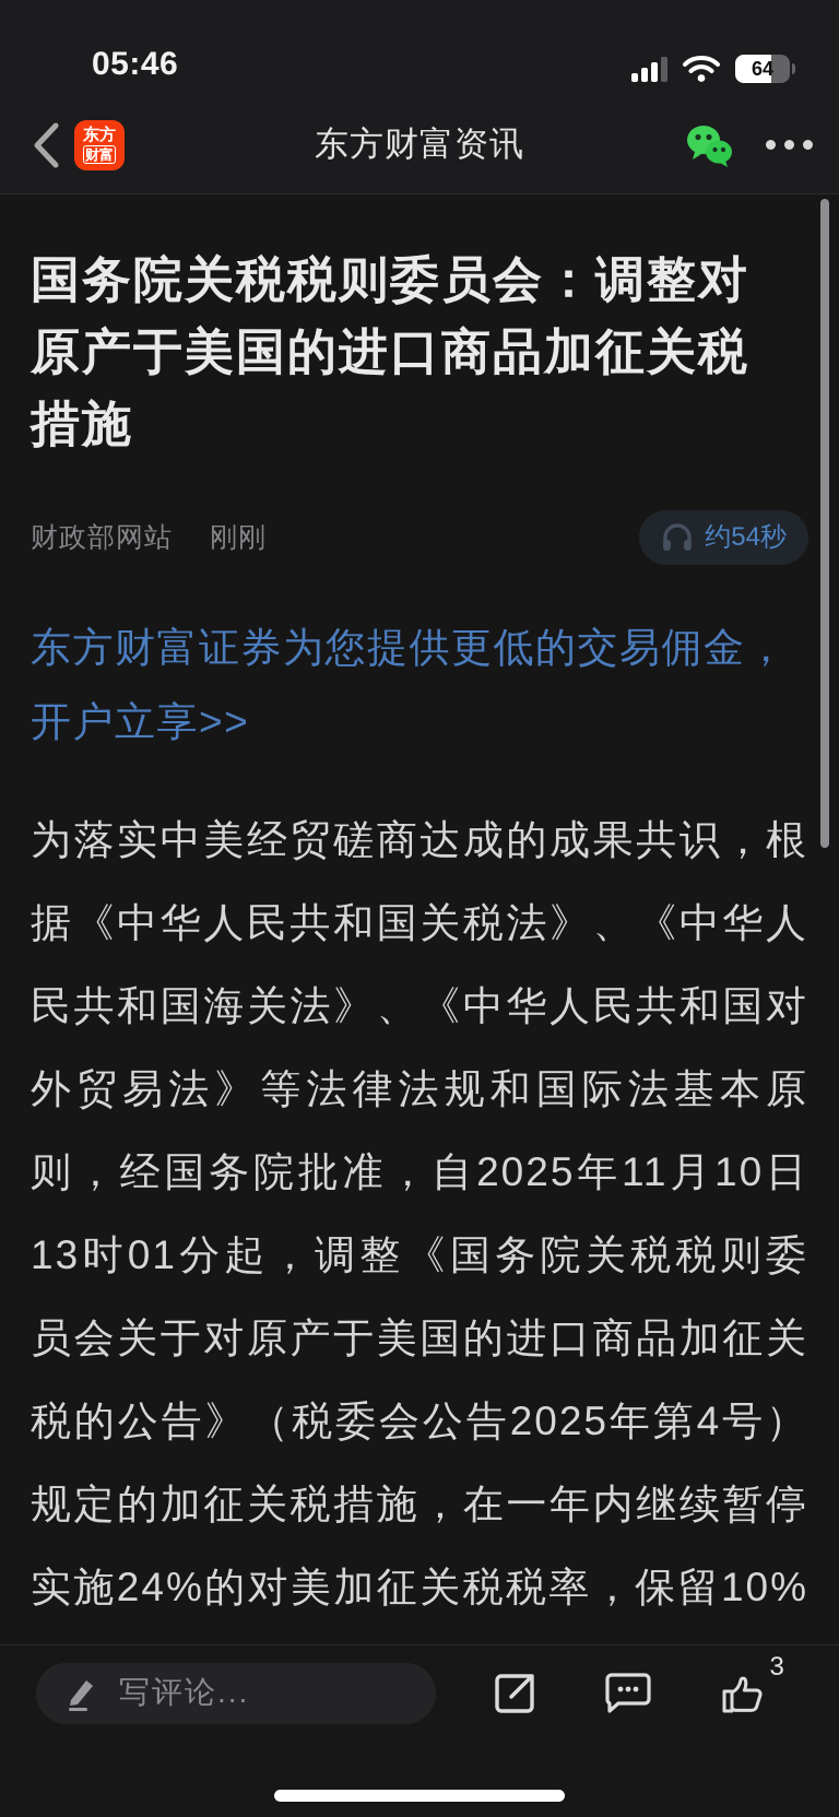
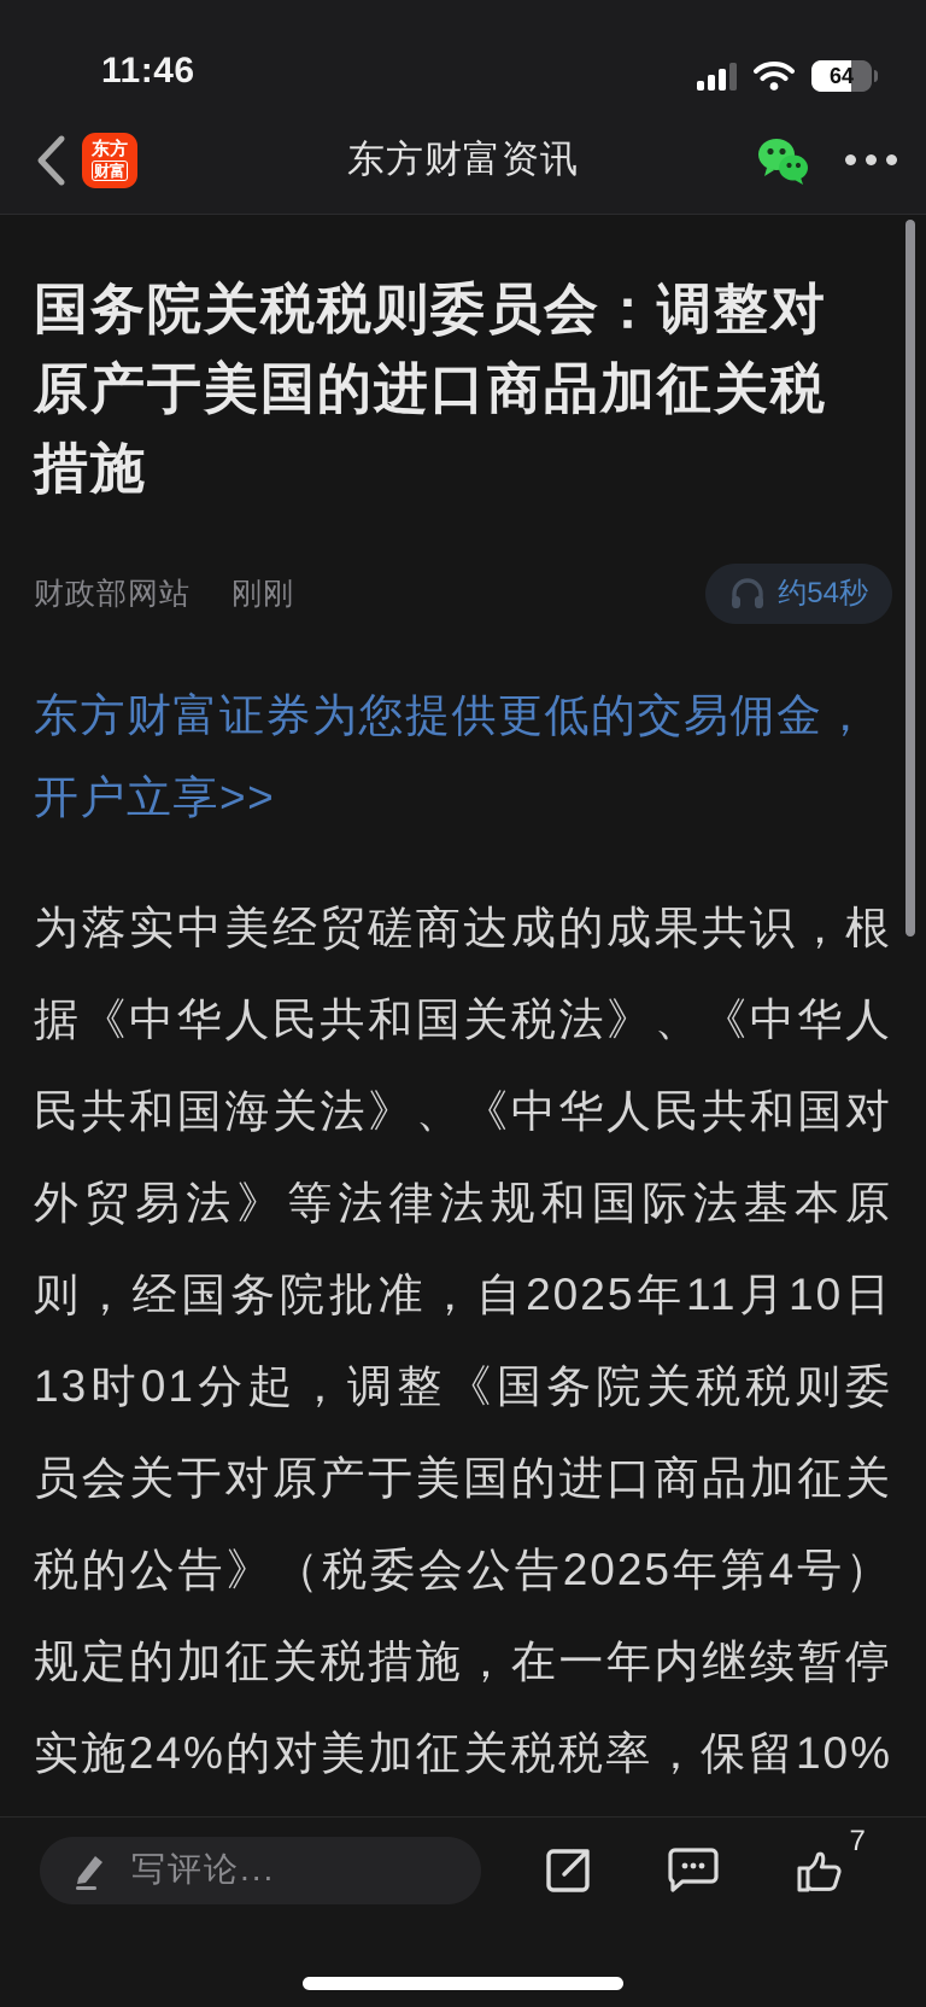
- 05:46
+ 11:46
  64
  东方
  财富
  东方财富资讯
  国务院关税税则委员会：调整对
  原产于美国的进口商品加征关税
  措施
  财政部网站
  刚刚
  约54秒
  东方财富证券为您提供更低的交易佣金，
  开户立享>>
  为落实中美经贸磋商达成的成果共识，根据《中华人民共和国关税法》、《中华人民共和国海关法》、《中华人民共和国对外贸易法》等法律法规和国际法基本原则，经国务院批准，自2025年11月10日13时01分起，调整《国务院关税税则委员会关于对原产于美国的进口商品加征关税的公告》（税委会公告2025年第4号）规定的加征关税措施，在一年内继续暂停实施24%的对美加征关税税率，保留10%
  写评论...
- 3
+ 7
